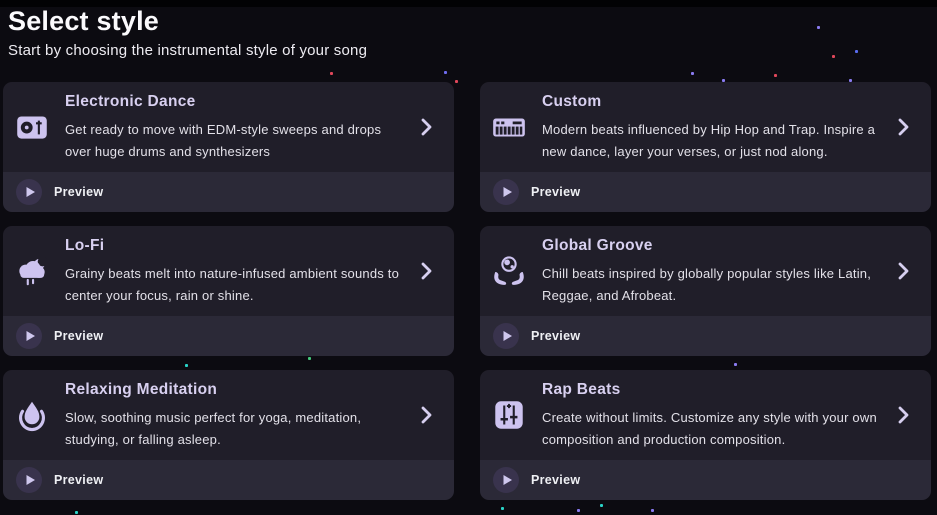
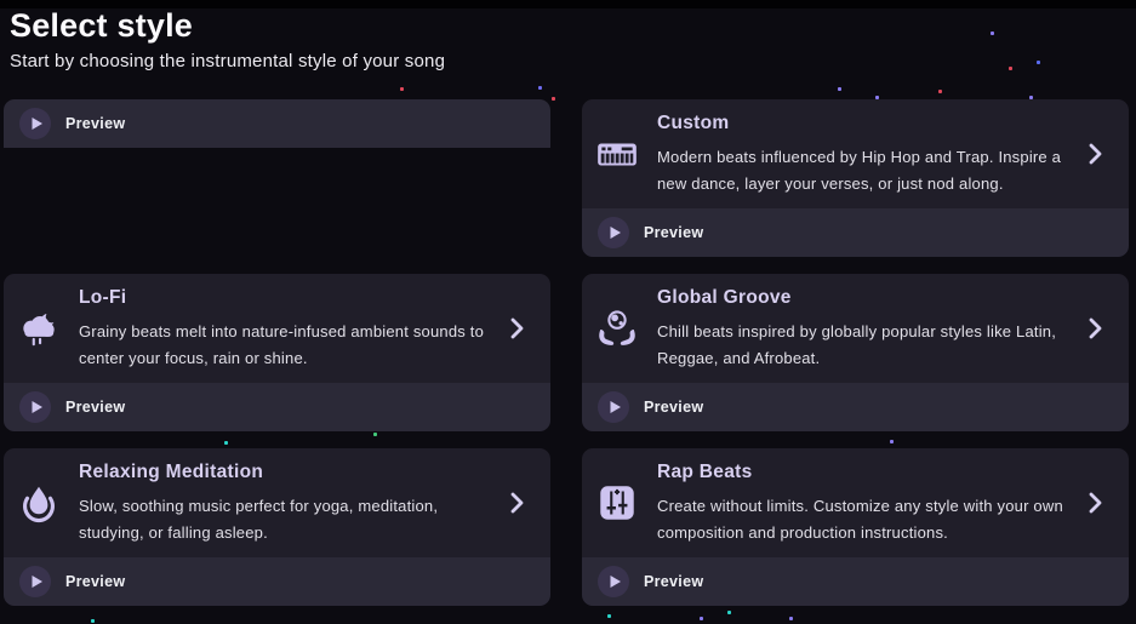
  Select style
  Start by choosing the instrumental style of your song
- Electronic Dance
- Get ready to move with EDM-style sweeps and drops over huge drums and synthesizers
  Preview
  Custom
  Modern beats influenced by Hip Hop and Trap. Inspire a new dance, layer your verses, or just nod along.
  Preview
  Lo-Fi
  Grainy beats melt into nature-infused ambient sounds to center your focus, rain or shine.
  Preview
  Global Groove
  Chill beats inspired by globally popular styles like Latin, Reggae, and Afrobeat.
  Preview
  Relaxing Meditation
  Slow, soothing music perfect for yoga, meditation, studying, or falling asleep.
  Preview
  Rap Beats
- Create without limits. Customize any style with your own composition and production composition.
+ Create without limits. Customize any style with your own composition and production instructions.
  Preview
